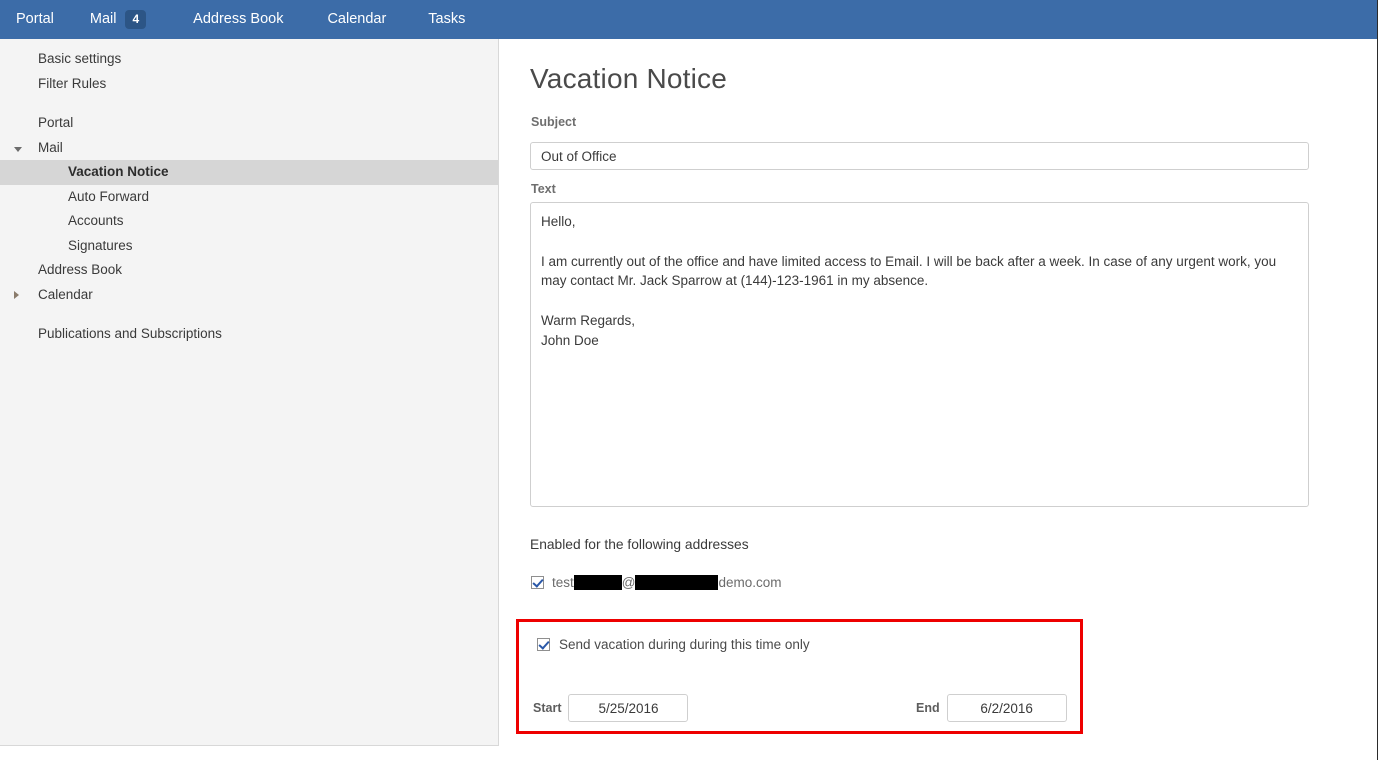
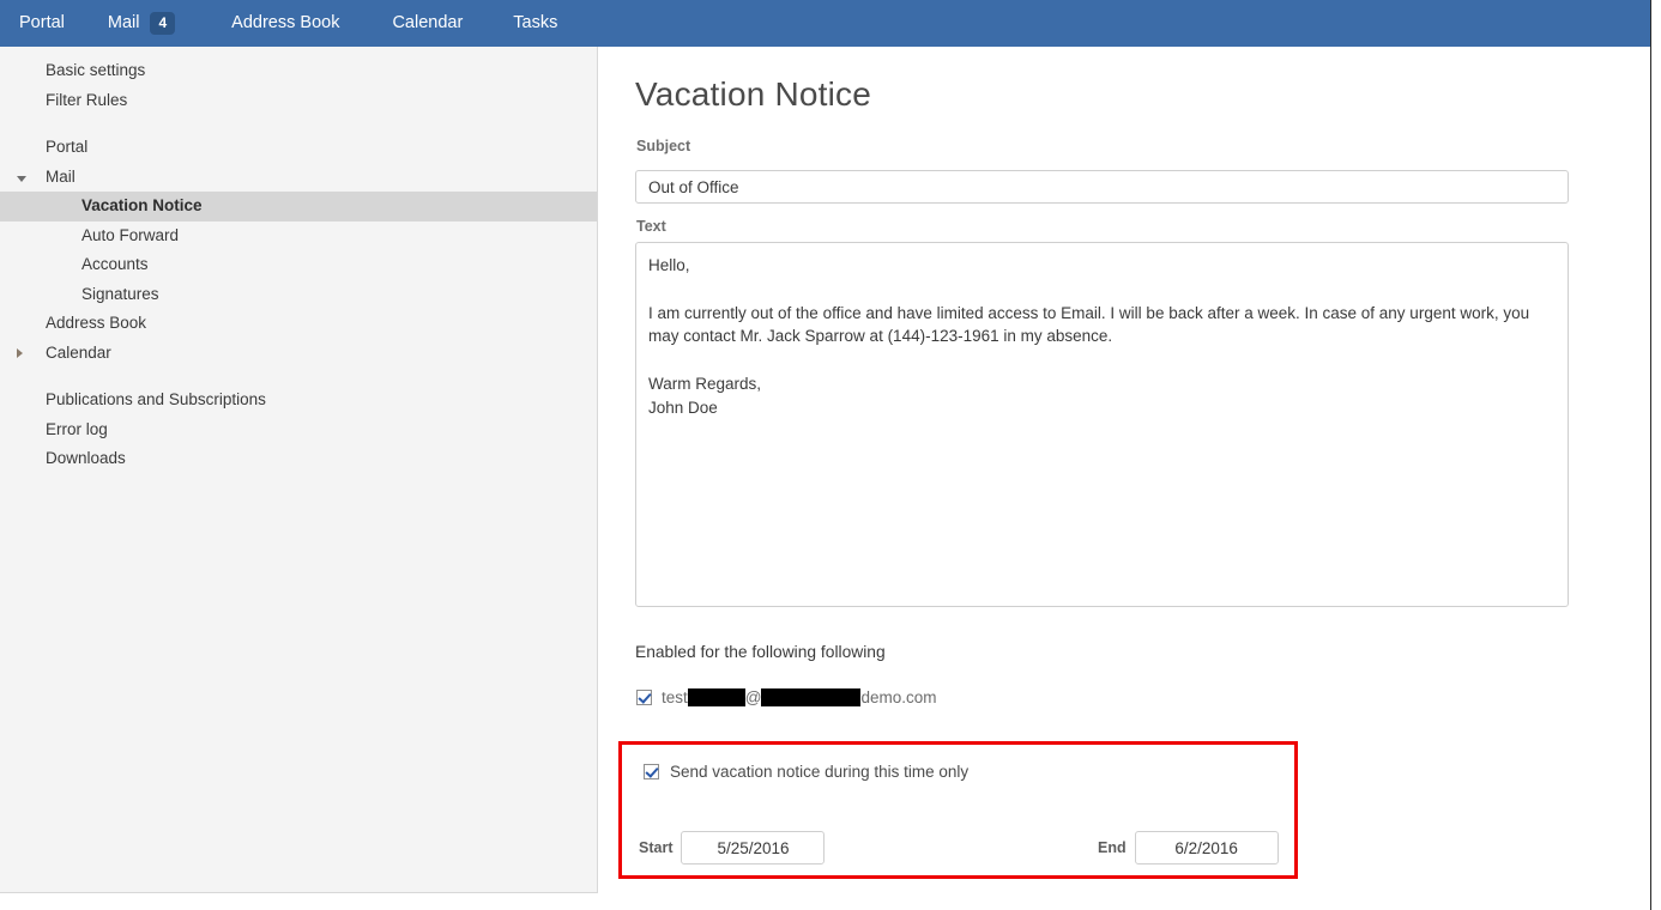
  Portal
  Mail
  4
  Address Book
  Calendar
  Tasks
  Basic settings
  Filter Rules
  Portal
  Mail
  Vacation Notice
  Auto Forward
  Accounts
  Signatures
  Address Book
  Calendar
  Publications and Subscriptions
+ Error log
+ Downloads
  Vacation Notice
  Subject
  Out of Office
  Text
  Hello,
- Enabled for the following addresses
+ Enabled for the following following
  test
  @
  demo.com
- Send vacation during during this time only
+ Send vacation notice during this time only
  Start
  5/25/2016
  End
  6/2/2016
